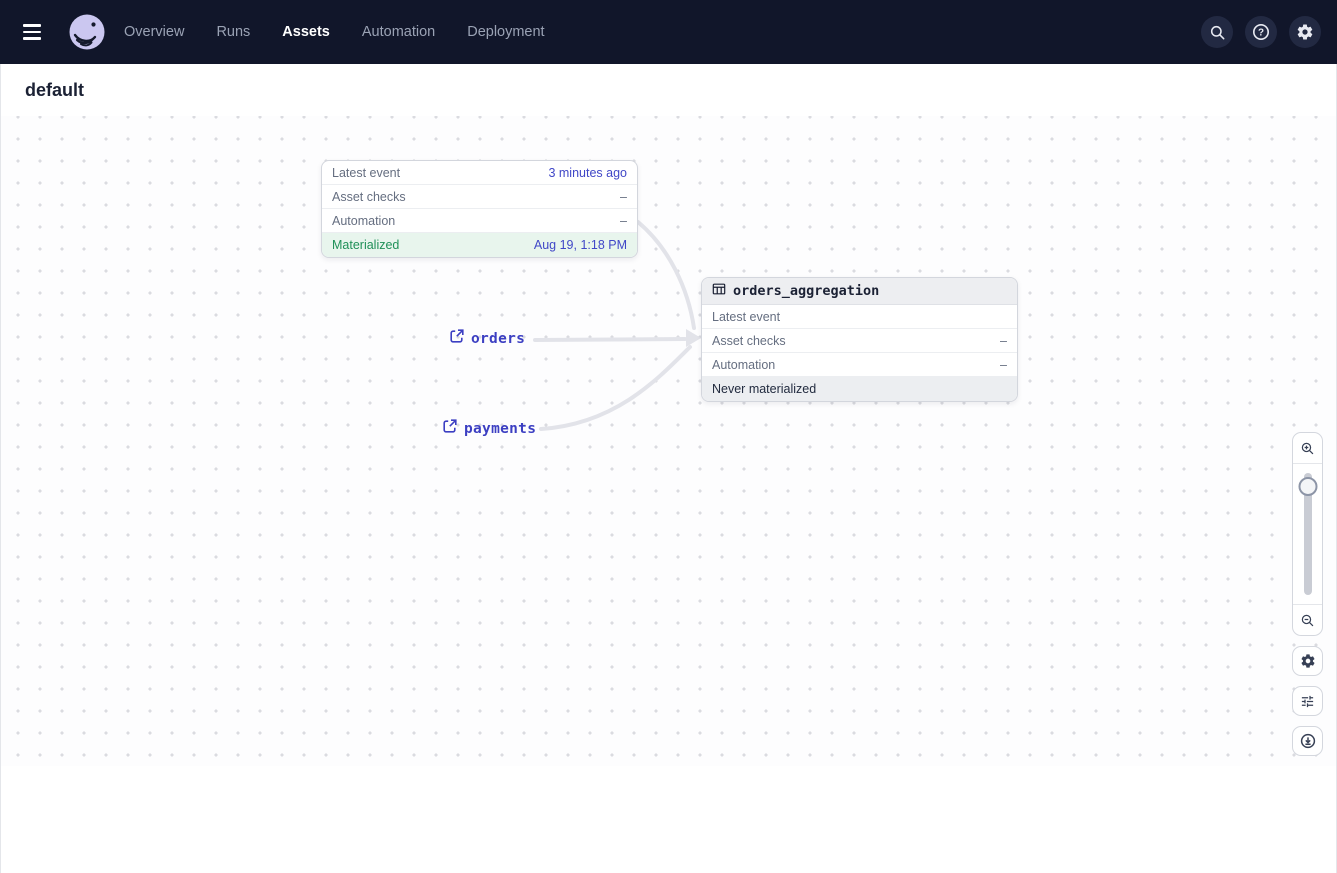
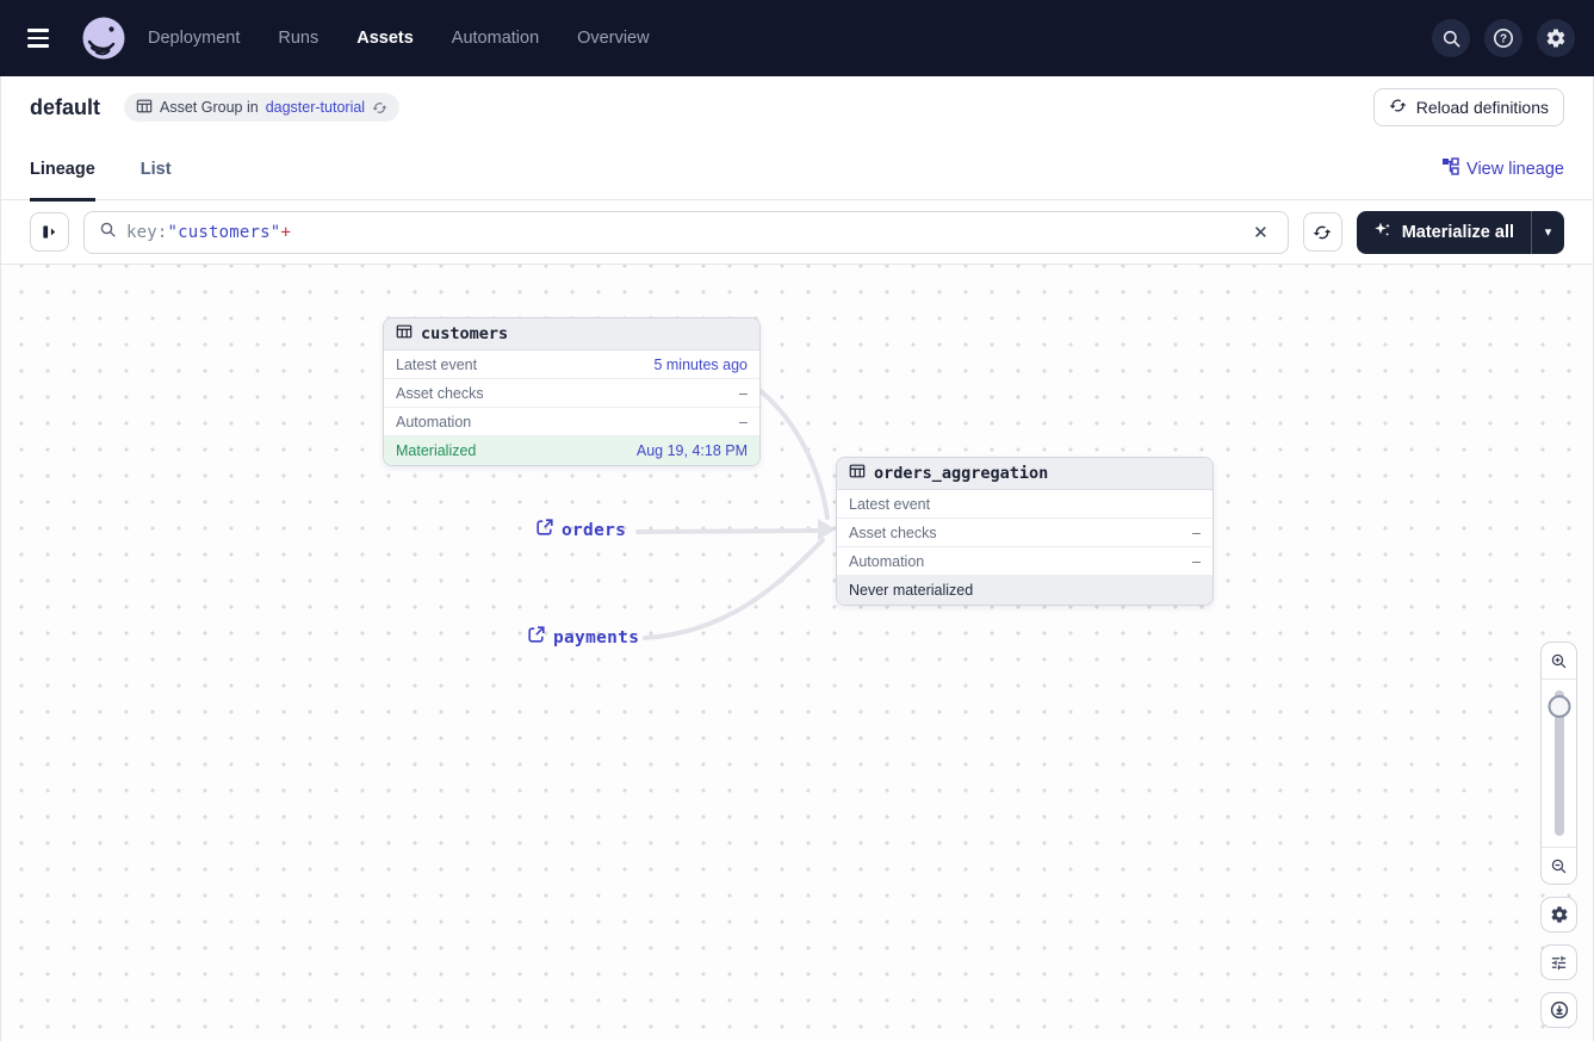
- Overview
+ Deployment
  Runs
  Assets
  Automation
- Deployment
+ Overview
  ?
  default
+ Asset Group in
+ dagster-tutorial
+ Reload definitions
+ Lineage
+ List
+ View lineage
+ key:"customers"+
+ ✕
+ Materialize all
+ ▾
+ customers
  Latest event
- 3 minutes ago
+ 5 minutes ago
  Asset checks
  –
  Automation
  –
  Materialized
- Aug 19, 1:18 PM
+ Aug 19, 4:18 PM
  orders_aggregation
  Latest event
  Asset checks
  –
  Automation
  –
  Never materialized
  orders
  payments
